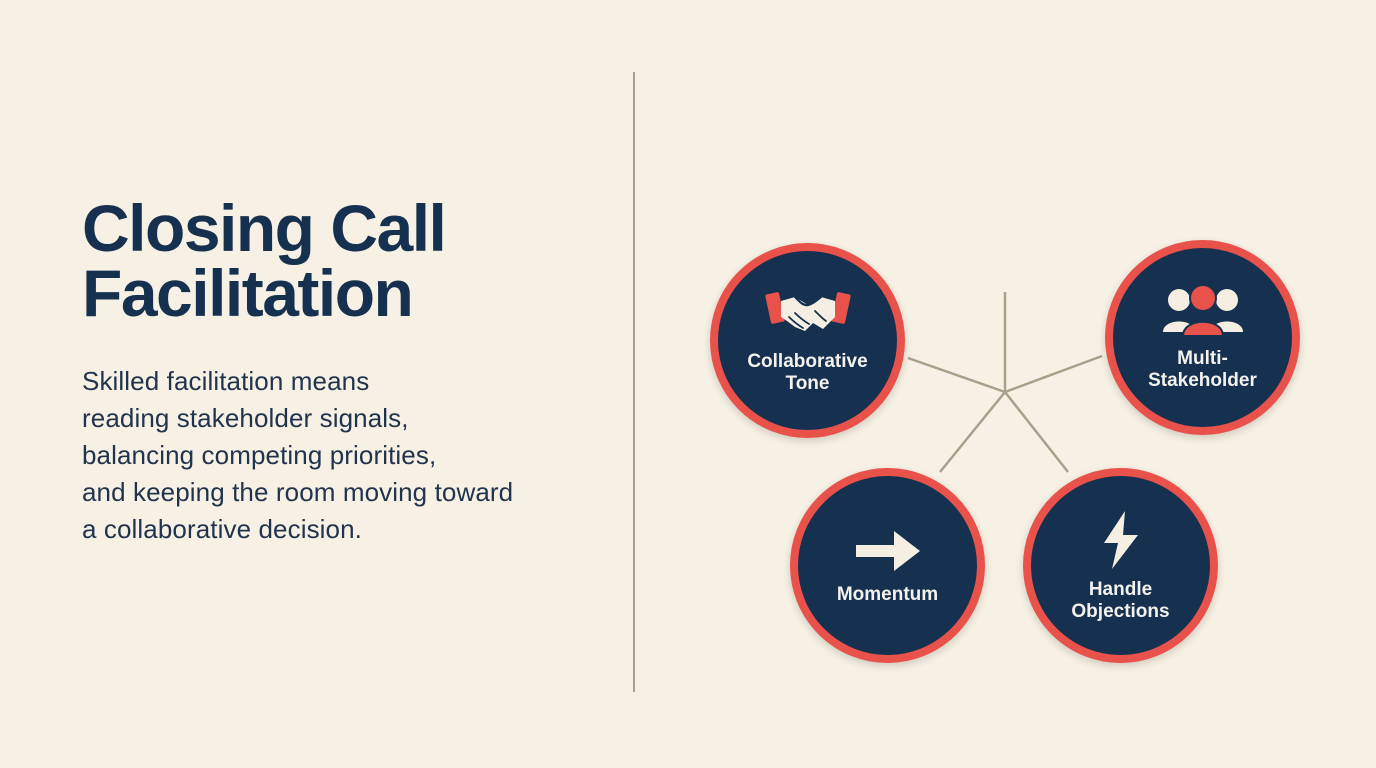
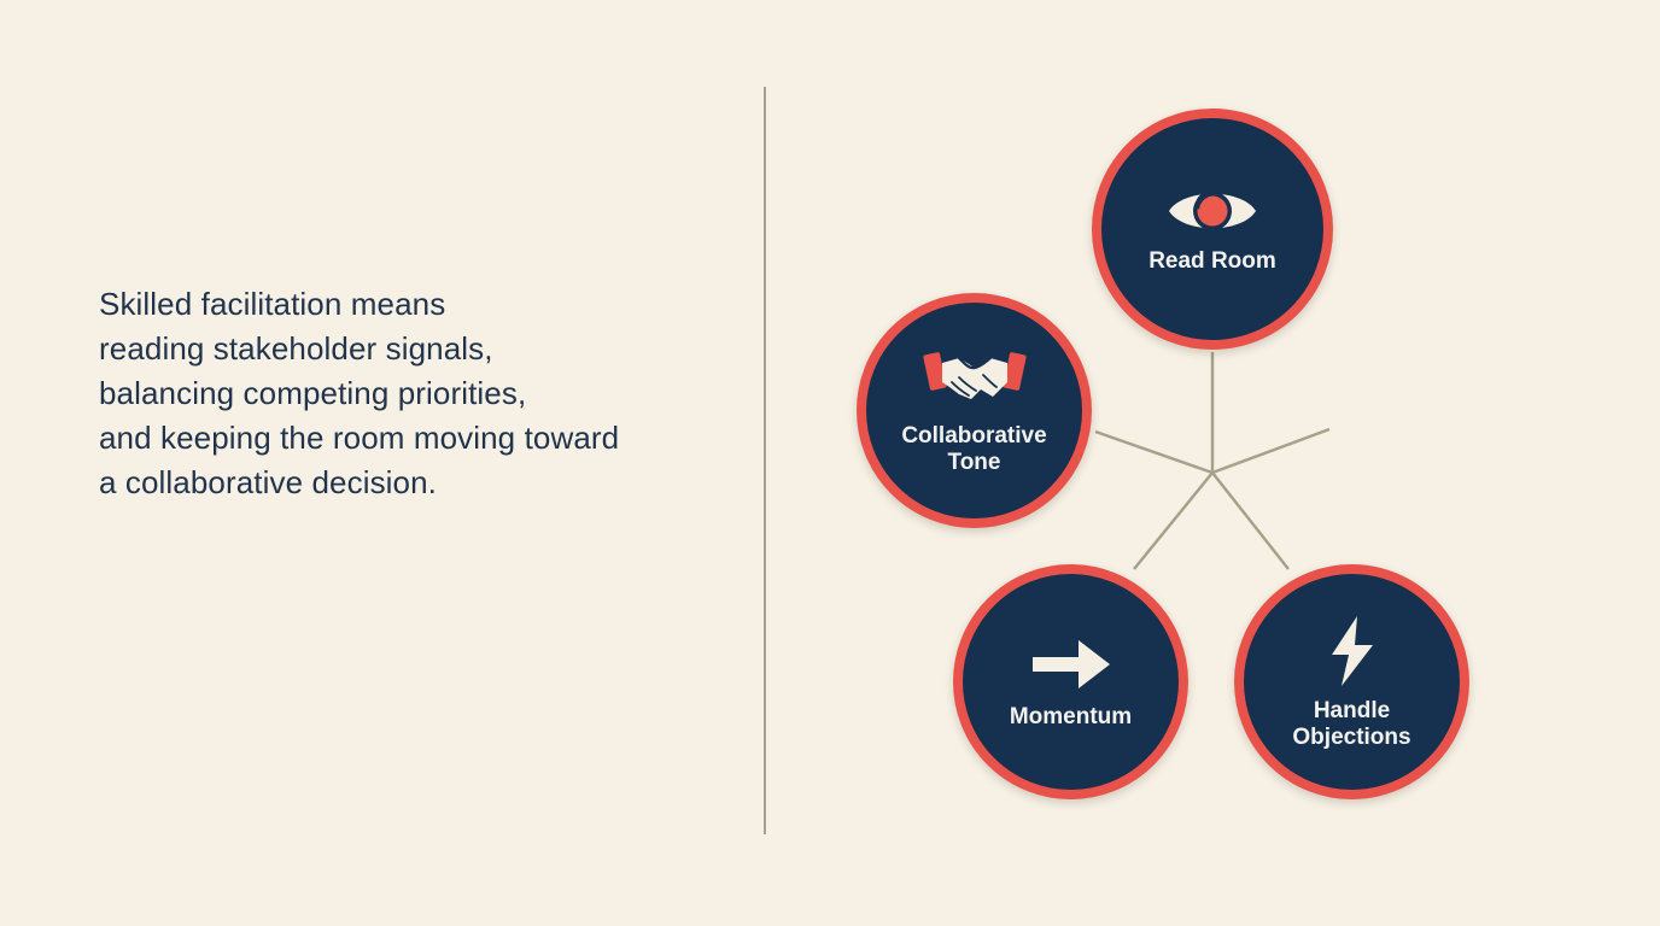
- Closing Call
- Facilitation
  Skilled facilitation means
  reading stakeholder signals,
  balancing competing priorities,
  and keeping the room moving toward
  a collaborative decision.
+ Read Room
  Collaborative
  Tone
- Multi-
- Stakeholder
  Momentum
  Handle
  Objections
